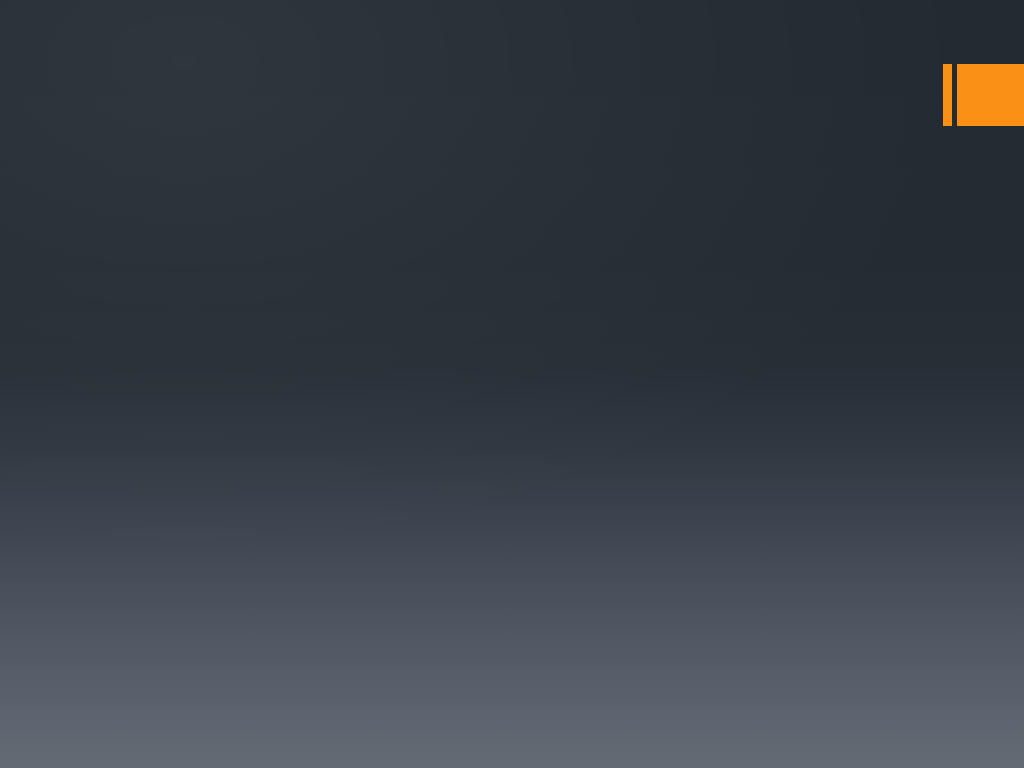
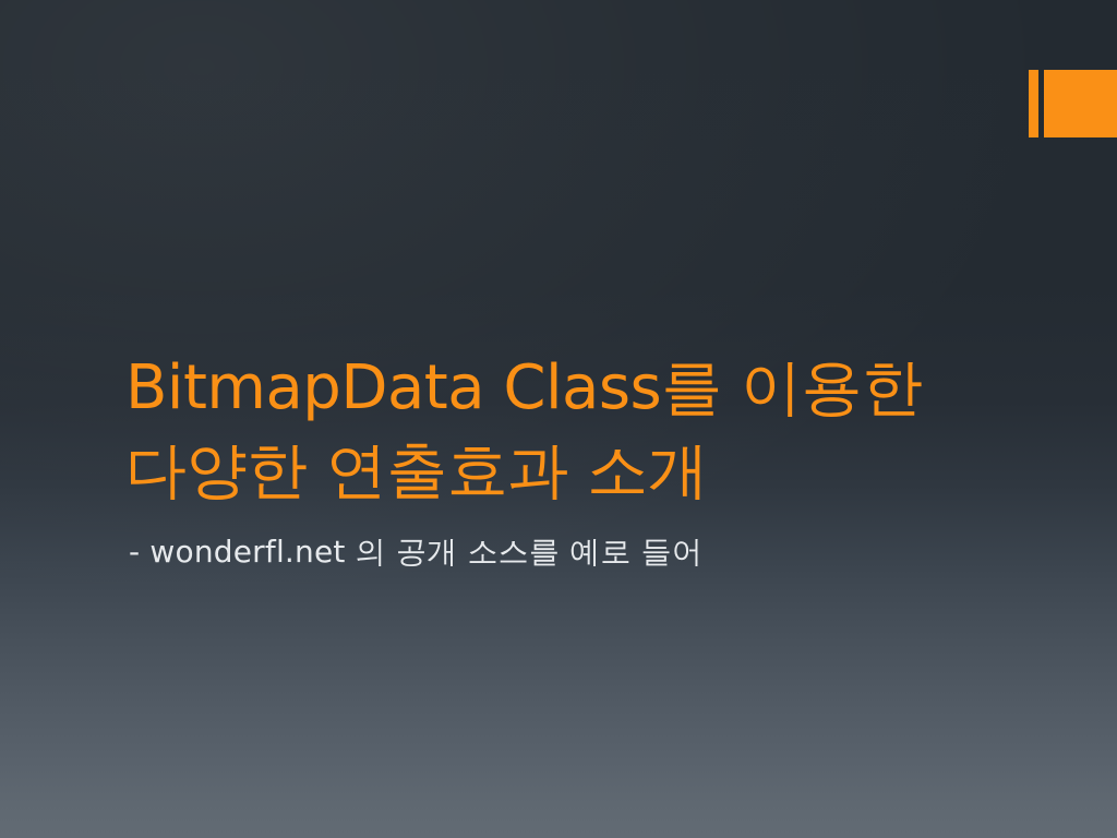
+ BitmapData Class를 이용한
+ 다양한 연출효과 소개
+ - wonderfl.net 의 공개 소스를 예로 들어
